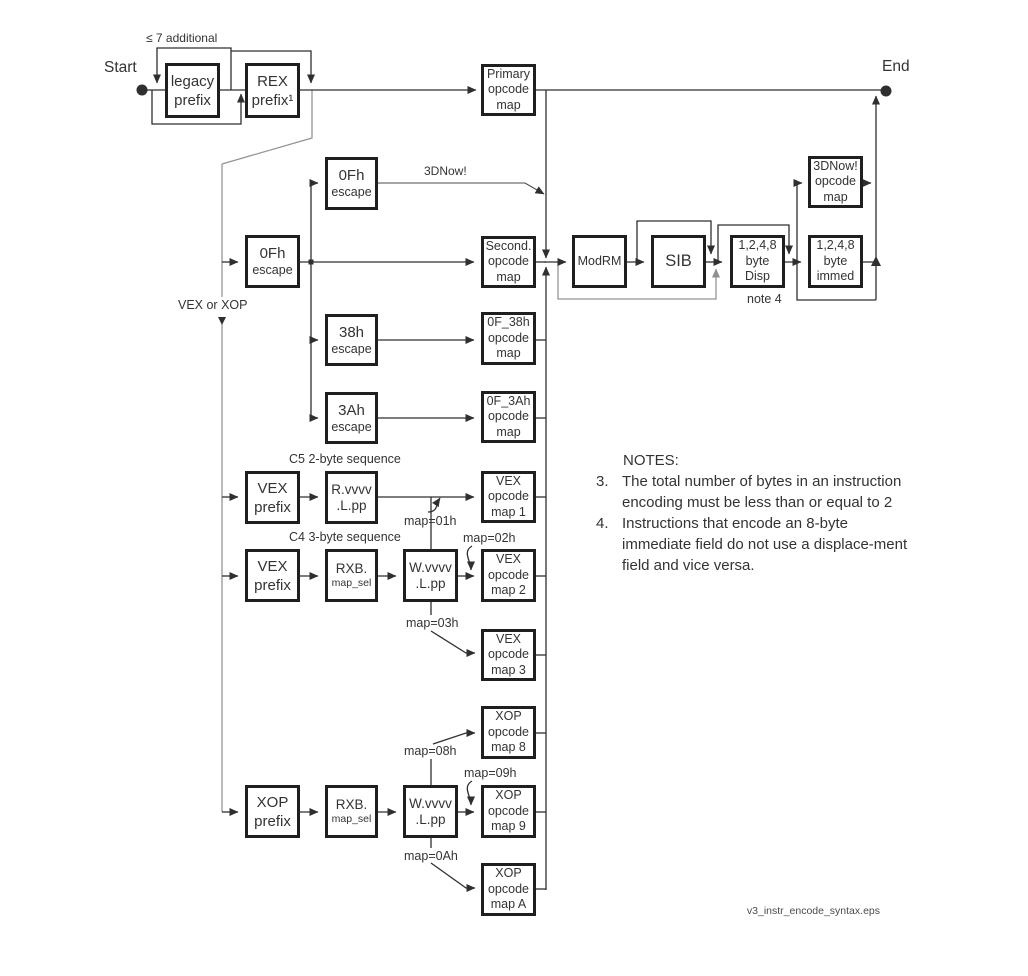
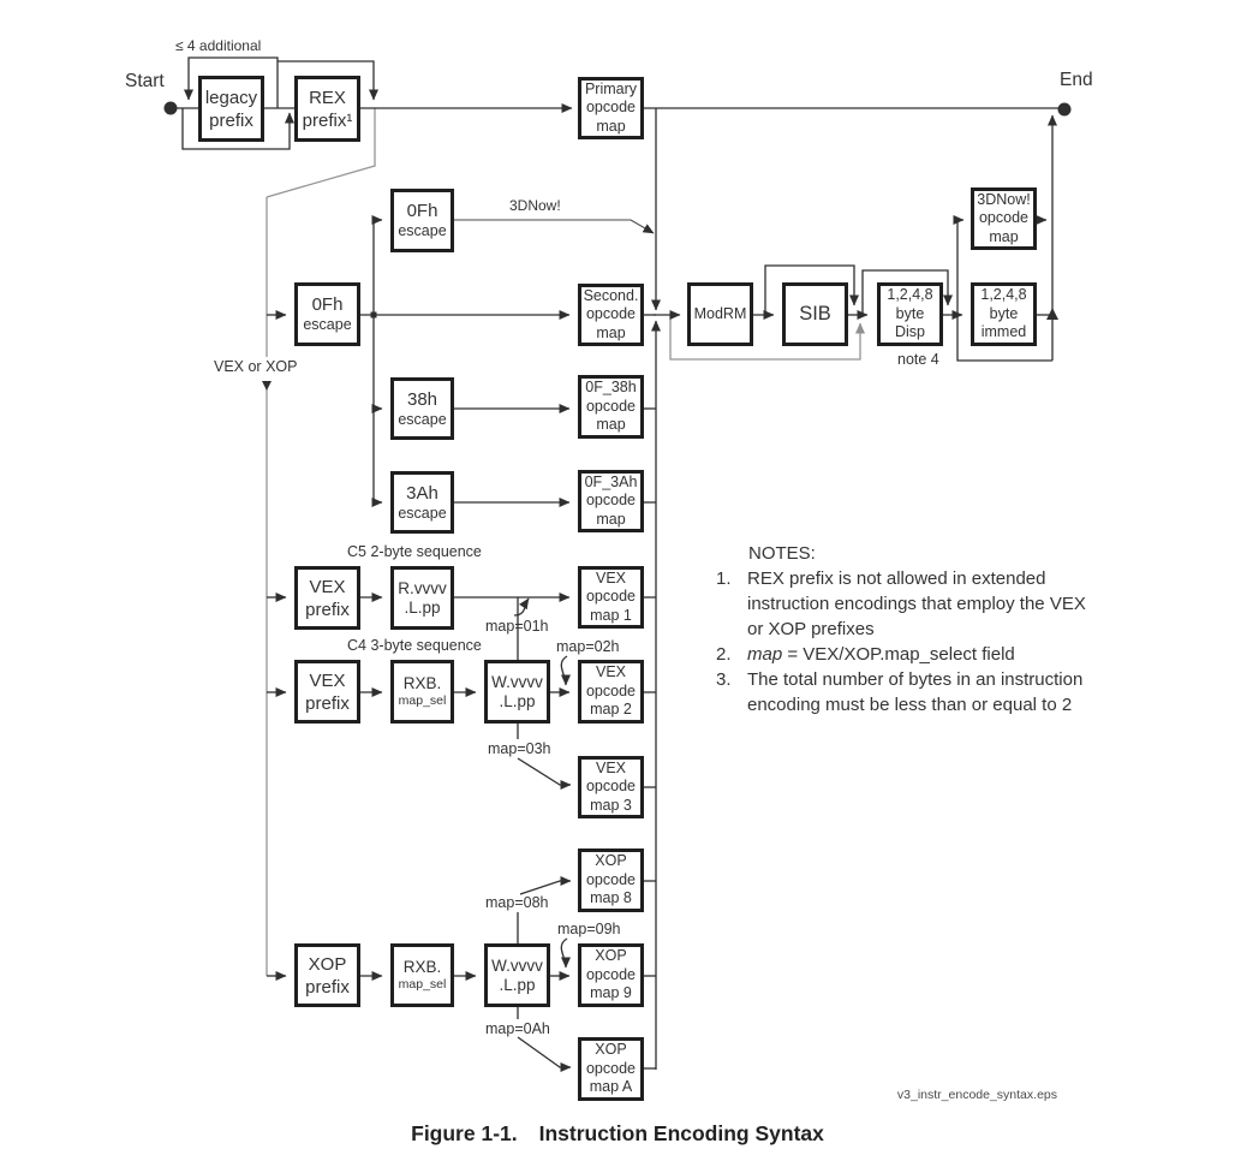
  Start
  End
- ≤ 7 additional
+ ≤ 4 additional
  3DNow!
  VEX or XOP
  C5 2-byte sequence
  C4 3-byte sequence
  map=01h
  map=02h
  map=03h
  map=08h
  map=09h
  map=0Ah
  note 4
  legacy
  prefix
  REX
  prefix¹
  Primary
  opcode
  map
  0Fh
  escape
  0Fh
  escape
  Second.
  opcode
  map
  ModRM
  SIB
  1,2,4,8
  byte
  Disp
  3DNow!
  opcode
  map
  1,2,4,8
  byte
  immed
  38h
  escape
  0F_38h
  opcode
  map
  3Ah
  escape
  0F_3Ah
  opcode
  map
  VEX
  prefix
  R.vvvv
  .L.pp
  VEX
  opcode
  map 1
  VEX
  prefix
  RXB.
  map_sel
  W.vvvv
  .L.pp
  VEX
  opcode
  map 2
  VEX
  opcode
  map 3
  XOP
  prefix
  RXB.
  map_sel
  W.vvvv
  .L.pp
  XOP
  opcode
  map 8
  XOP
  opcode
  map 9
  XOP
  opcode
  map A
  NOTES:
+ 1.
+ REX prefix is not allowed in extended instruction encodings that employ the VEX or XOP prefixes
+ 2.
+ map = VEX/XOP.map_select field
  3.
  The total number of bytes in an instruction encoding must be less than or equal to 2
- 4.
- Instructions that encode an 8-byte immediate field do not use a displace-ment field and vice versa.
  v3_instr_encode_syntax.eps
+ Figure 1-1. Instruction Encoding Syntax
